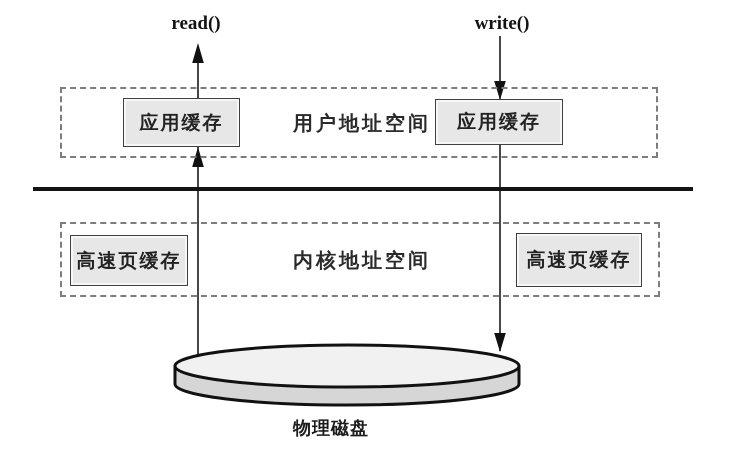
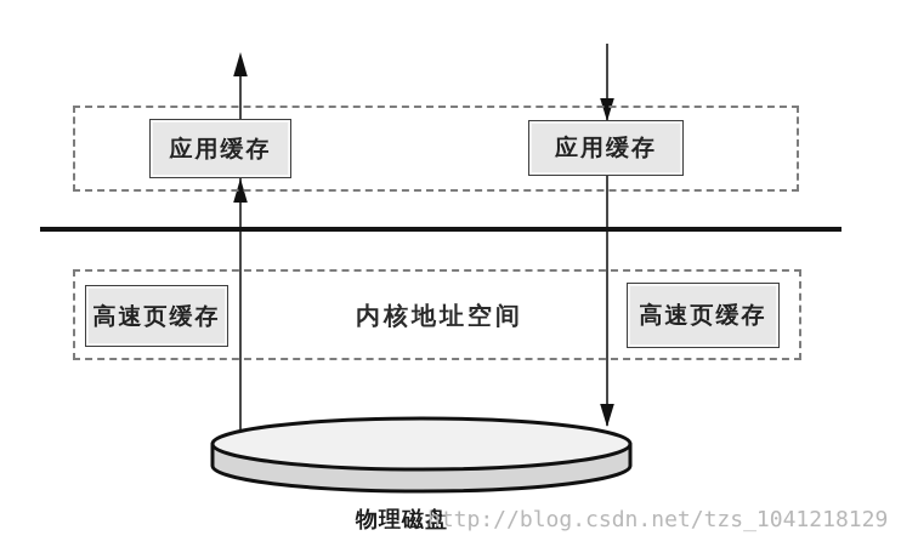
- read()
- write()
  应用缓存
- 用户地址空间
  应用缓存
  高速页缓存
  内核地址空间
  高速页缓存
  物理磁盘
+ http://blog.csdn.net/tzs_1041218129
